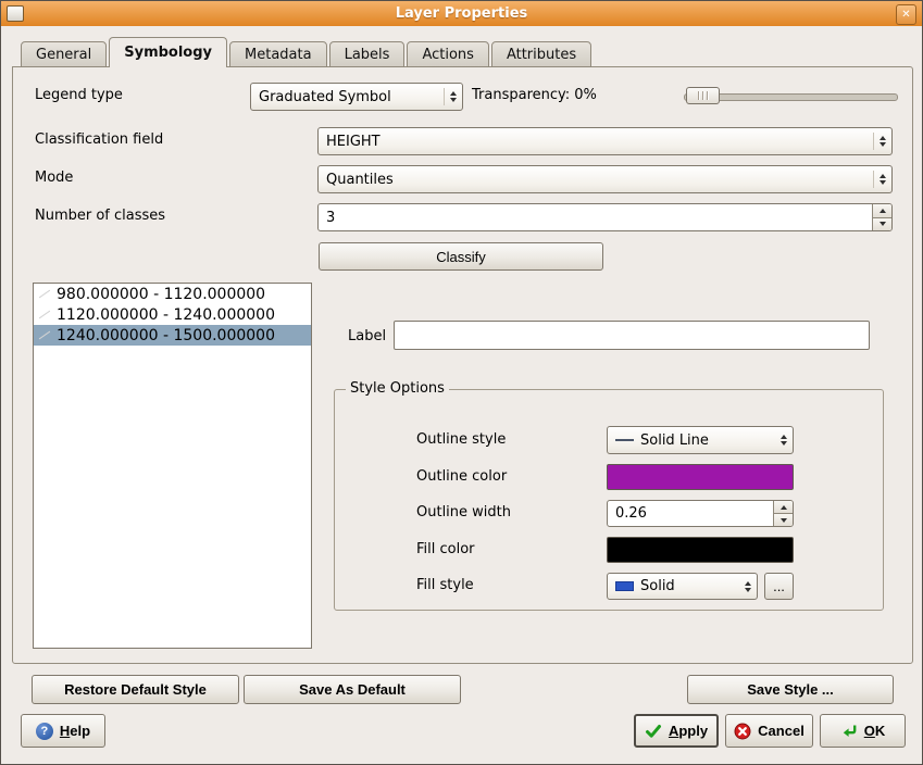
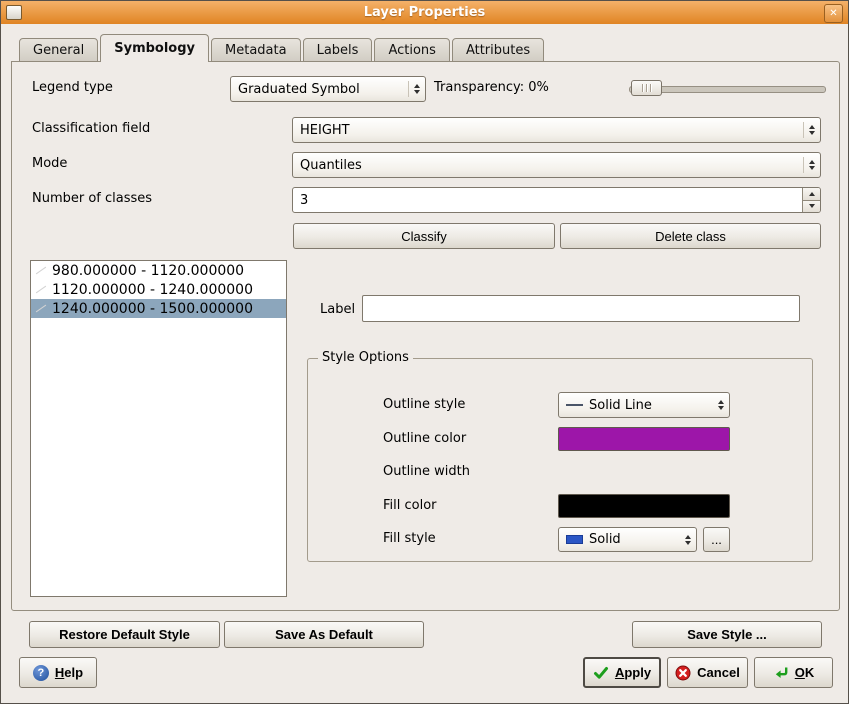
  Layer Properties
  ✕
  General
  Symbology
  Metadata
  Labels
  Actions
  Attributes
  Legend type
  Graduated Symbol
  Transparency: 0%
  Classification field
  HEIGHT
  Mode
  Quantiles
  Number of classes
  3
  Classify
+ Delete class
  980.000000 - 1120.000000
  1120.000000 - 1240.000000
  1240.000000 - 1500.000000
  Label
  Style Options
  Outline style
  Solid Line
  Outline color
  Outline width
- 0.26
  Fill color
  Fill style
  Solid
  ...
  Restore Default Style
  Save As Default
  Save Style ...
  ?
  Help
  Apply
  Cancel
  OK
